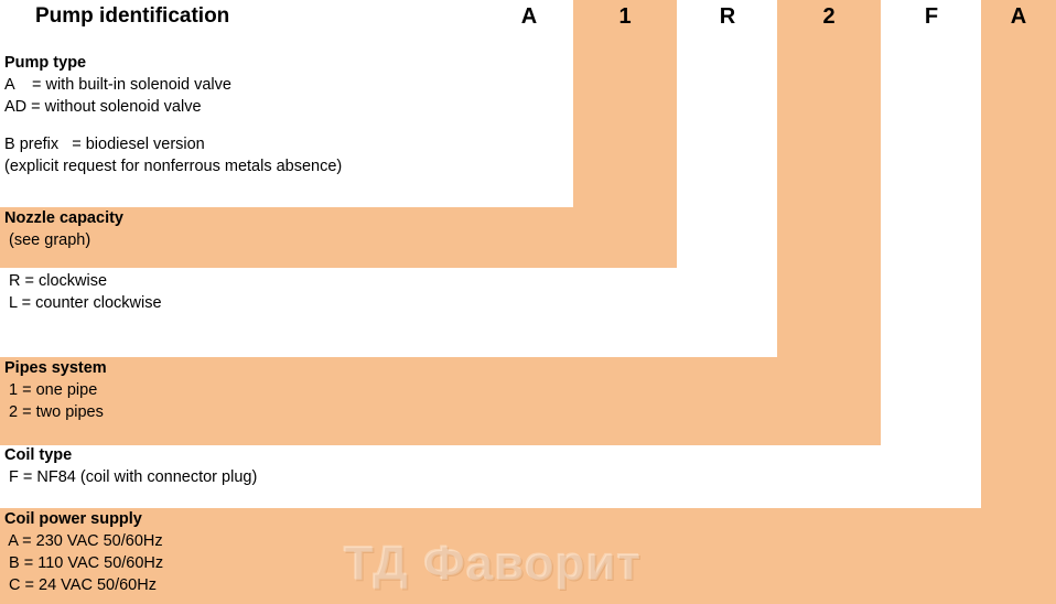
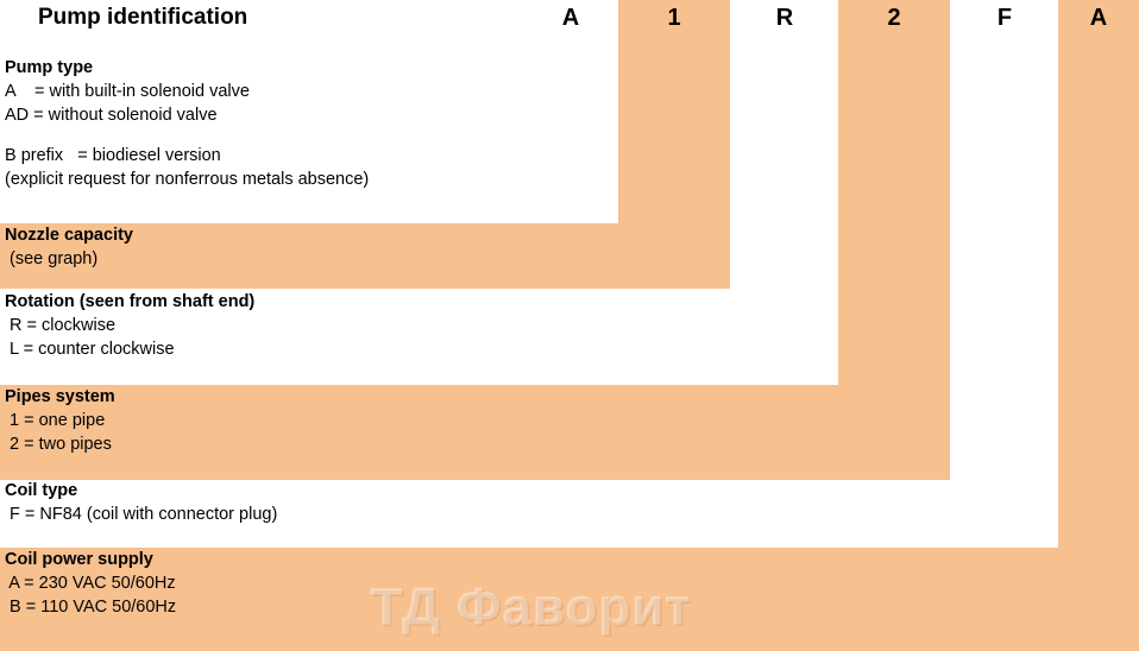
  Pump identification
  A
  1
  R
  2
  F
  A
  Pump type
  A = with built-in solenoid valve
  AD = without solenoid valve
  B prefix = biodiesel version
  (explicit request for nonferrous metals absence)
  Nozzle capacity
  (see graph)
+ Rotation (seen from shaft end)
  R = clockwise
  L = counter clockwise
  Pipes system
  1 = one pipe
  2 = two pipes
  Coil type
  F = NF84 (coil with connector plug)
  Coil power supply
  A = 230 VAC 50/60Hz
  B = 110 VAC 50/60Hz
- C = 24 VAC 50/60Hz
  ТД Фаворит
